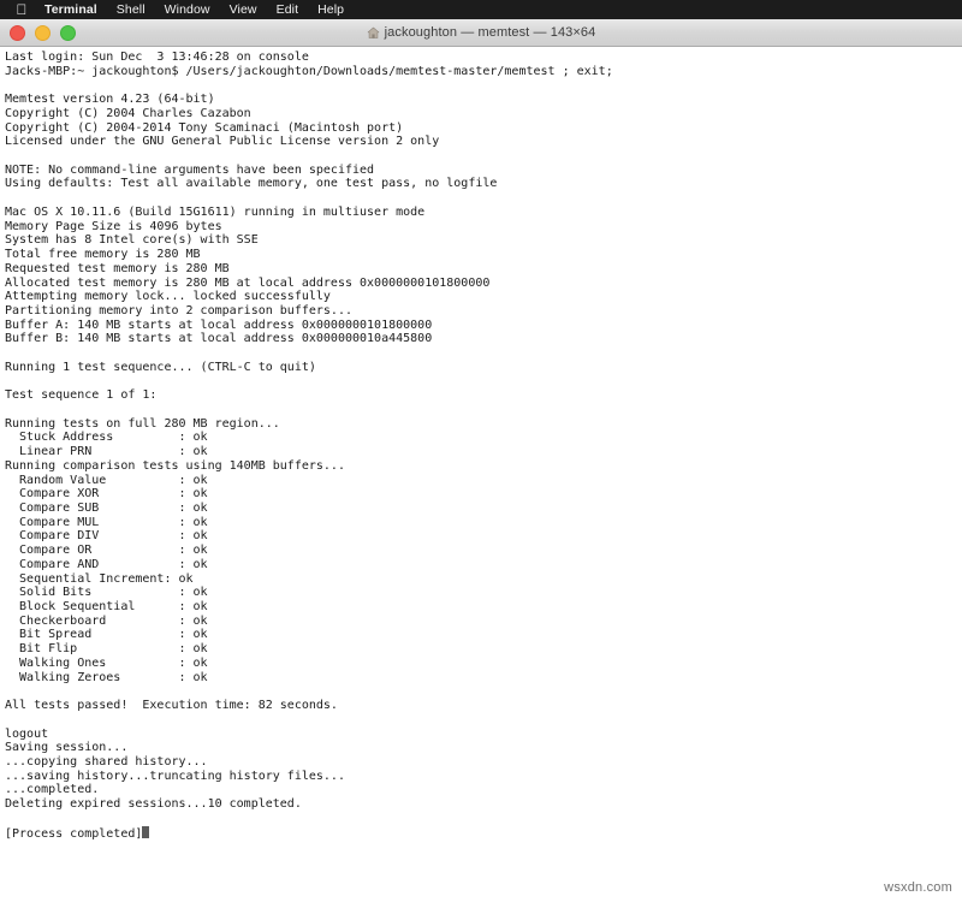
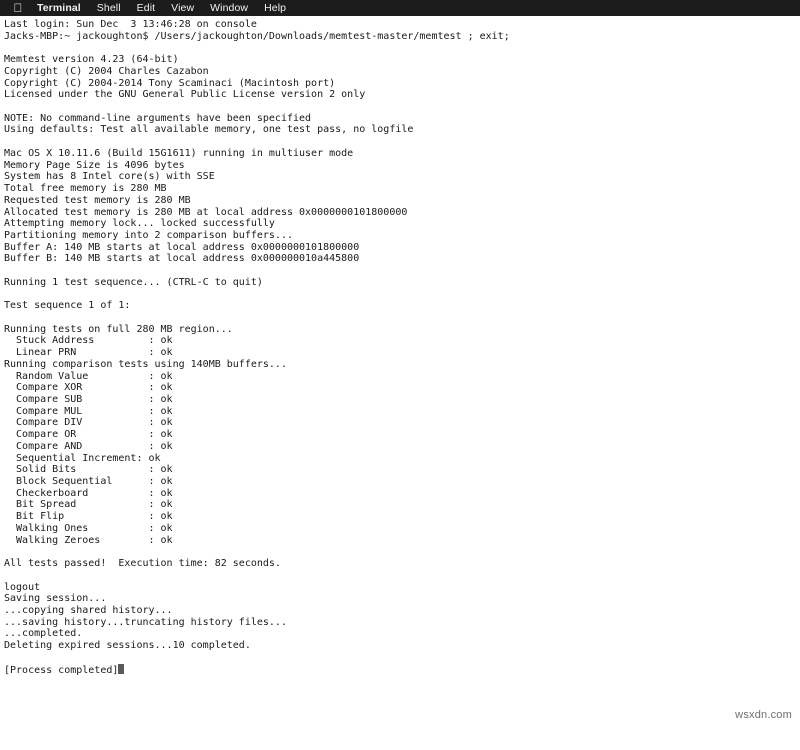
  
  Terminal
  Shell
- Window
+ Edit
  View
- Edit
+ Window
  Help
- jackoughton — memtest — 143×64
  Last login: Sun Dec 3 13:46:28 on console
  Jacks-MBP:~ jackoughton$ /Users/jackoughton/Downloads/memtest-master/memtest ; exit;
  Memtest version 4.23 (64-bit)
  Copyright (C) 2004 Charles Cazabon
  Copyright (C) 2004-2014 Tony Scaminaci (Macintosh port)
  Licensed under the GNU General Public License version 2 only
  NOTE: No command-line arguments have been specified
  Using defaults: Test all available memory, one test pass, no logfile
  Mac OS X 10.11.6 (Build 15G1611) running in multiuser mode
  Memory Page Size is 4096 bytes
  System has 8 Intel core(s) with SSE
  Total free memory is 280 MB
  Requested test memory is 280 MB
  Allocated test memory is 280 MB at local address 0x0000000101800000
  Attempting memory lock... locked successfully
  Partitioning memory into 2 comparison buffers...
  Buffer A: 140 MB starts at local address 0x0000000101800000
  Buffer B: 140 MB starts at local address 0x000000010a445800
  Running 1 test sequence... (CTRL-C to quit)
  Test sequence 1 of 1:
  Running tests on full 280 MB region...
  Stuck Address : ok
  Linear PRN : ok
  Running comparison tests using 140MB buffers...
  Random Value : ok
  Compare XOR : ok
  Compare SUB : ok
  Compare MUL : ok
  Compare DIV : ok
  Compare OR : ok
  Compare AND : ok
  Sequential Increment: ok
  Solid Bits : ok
  Block Sequential : ok
  Checkerboard : ok
  Bit Spread : ok
  Bit Flip : ok
  Walking Ones : ok
  Walking Zeroes : ok
  All tests passed! Execution time: 82 seconds.
  logout
  Saving session...
  ...copying shared history...
  ...saving history...truncating history files...
  ...completed.
  Deleting expired sessions...10 completed.
  [Process completed]
  wsxdn.com
